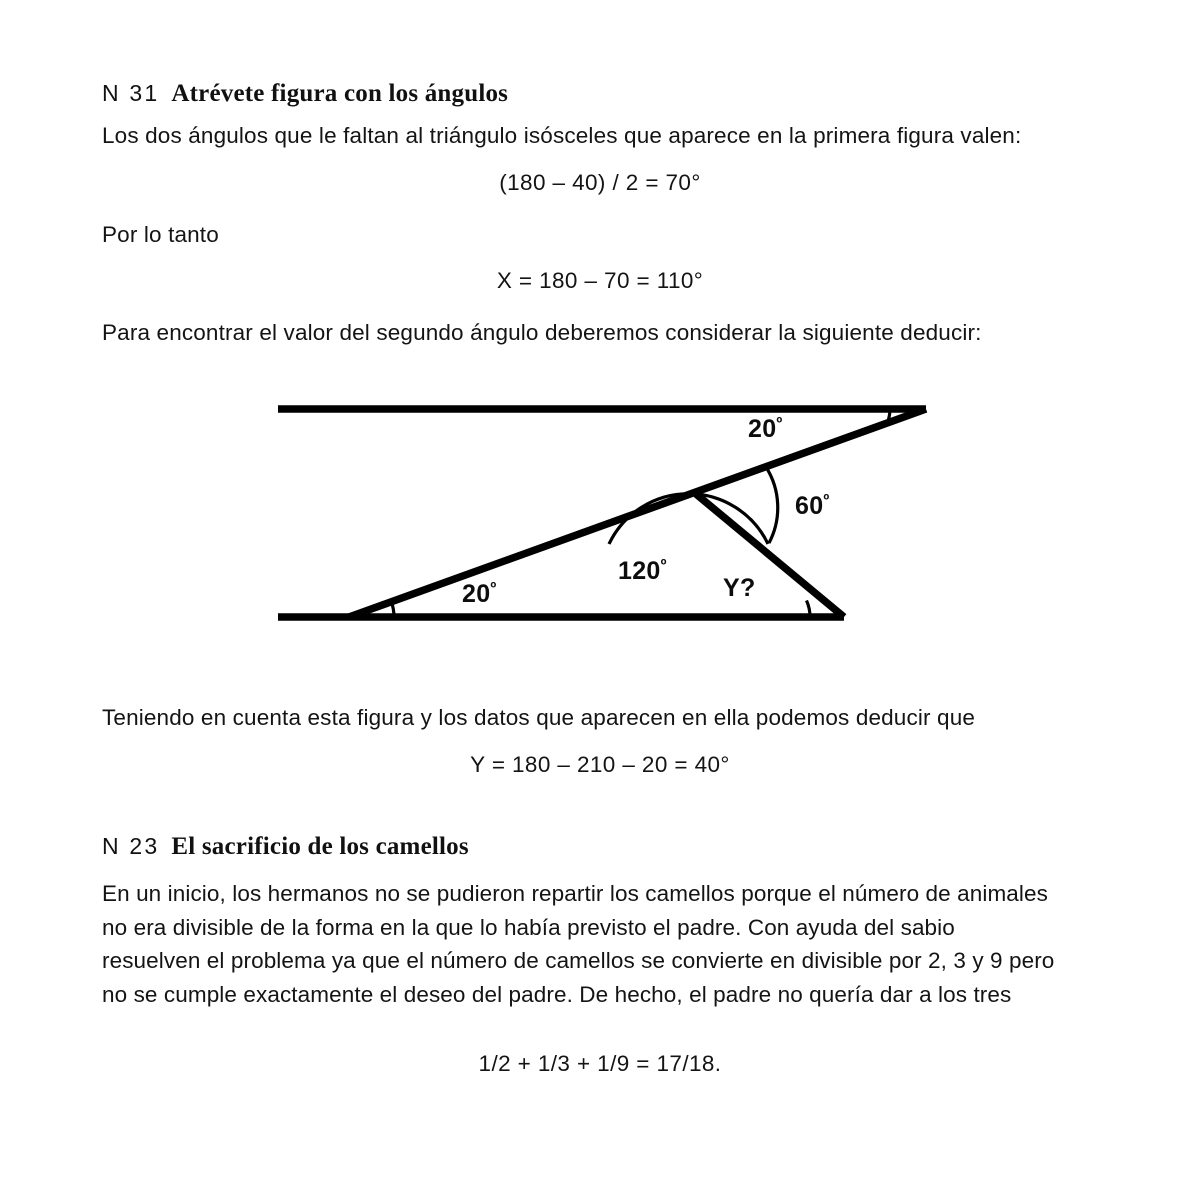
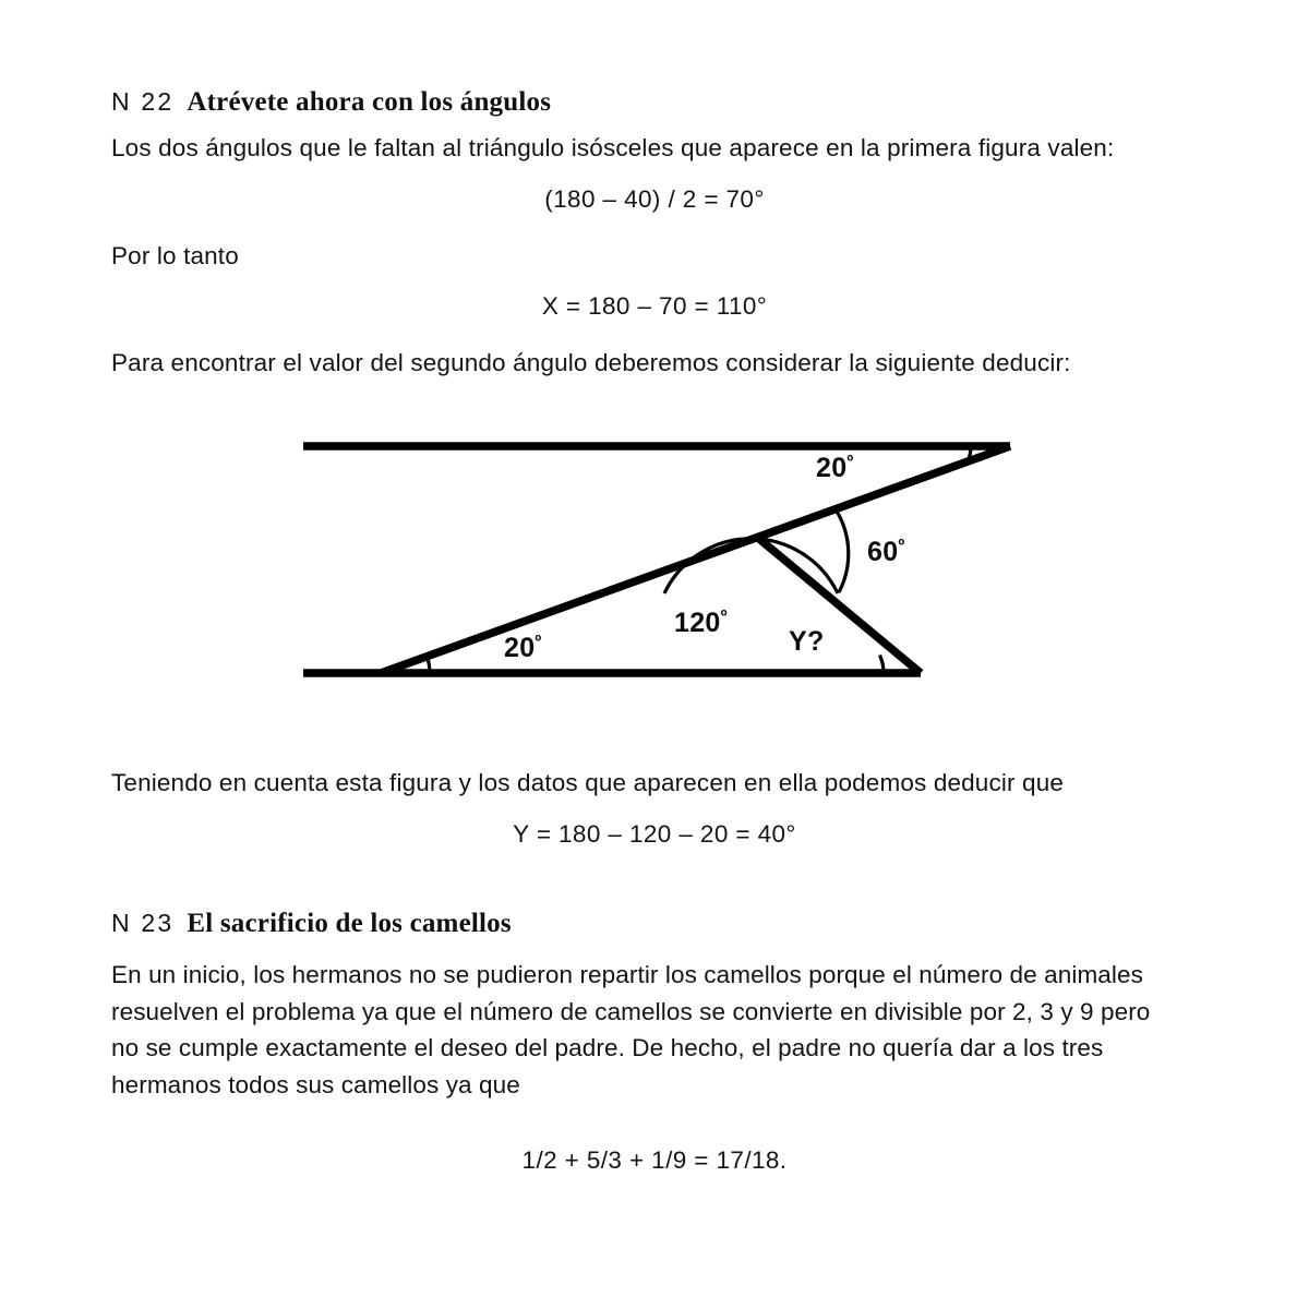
- N 31
+ N 22
- Atrévete figura con los ángulos
+ Atrévete ahora con los ángulos
  Los dos ángulos que le faltan al triángulo isósceles que aparece en la primera figura valen:
  (180 – 40) / 2 = 70°
  Por lo tanto
  X = 180 – 70 = 110°
  Para encontrar el valor del segundo ángulo deberemos considerar la siguiente deducir:
  20º
  60º
  120º
  20º
  Y?
  Teniendo en cuenta esta figura y los datos que aparecen en ella podemos deducir que
- Y = 180 – 210 – 20 = 40°
+ Y = 180 – 120 – 20 = 40°
  N 23
  El sacrificio de los camellos
  En un inicio, los hermanos no se pudieron repartir los camellos porque el número de animales
- no era divisible de la forma en la que lo había previsto el padre. Con ayuda del sabio
  resuelven el problema ya que el número de camellos se convierte en divisible por 2, 3 y 9 pero
  no se cumple exactamente el deseo del padre. De hecho, el padre no quería dar a los tres
+ hermanos todos sus camellos ya que
- 1/2 + 1/3 + 1/9 = 17/18.
+ 1/2 + 5/3 + 1/9 = 17/18.
